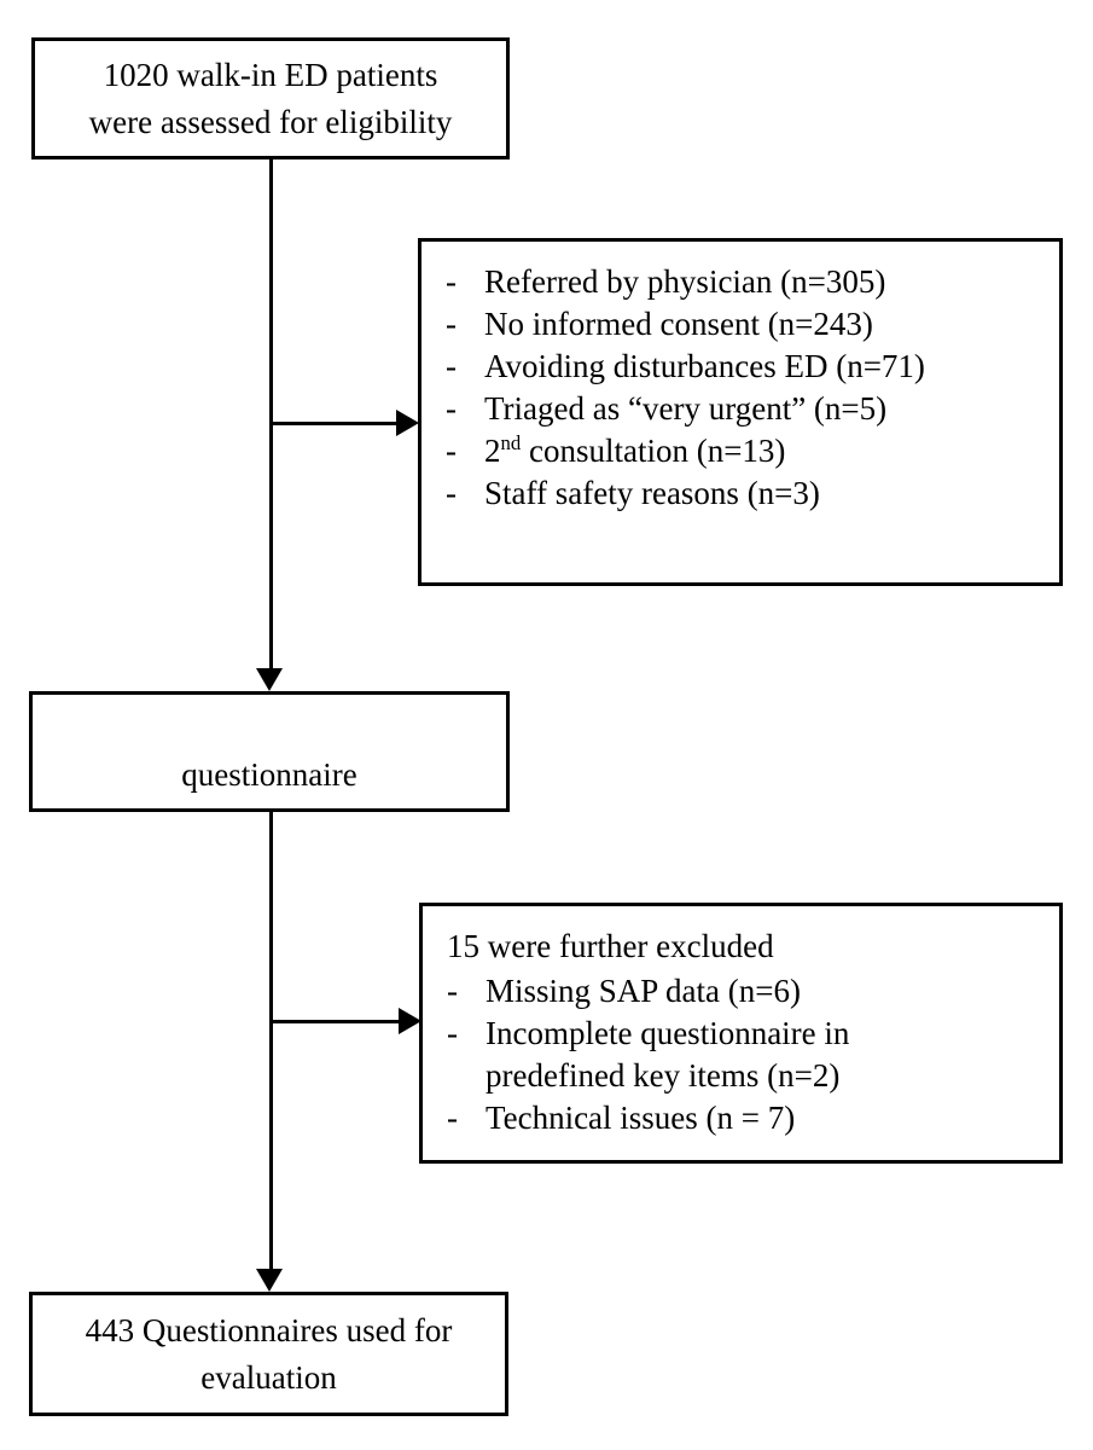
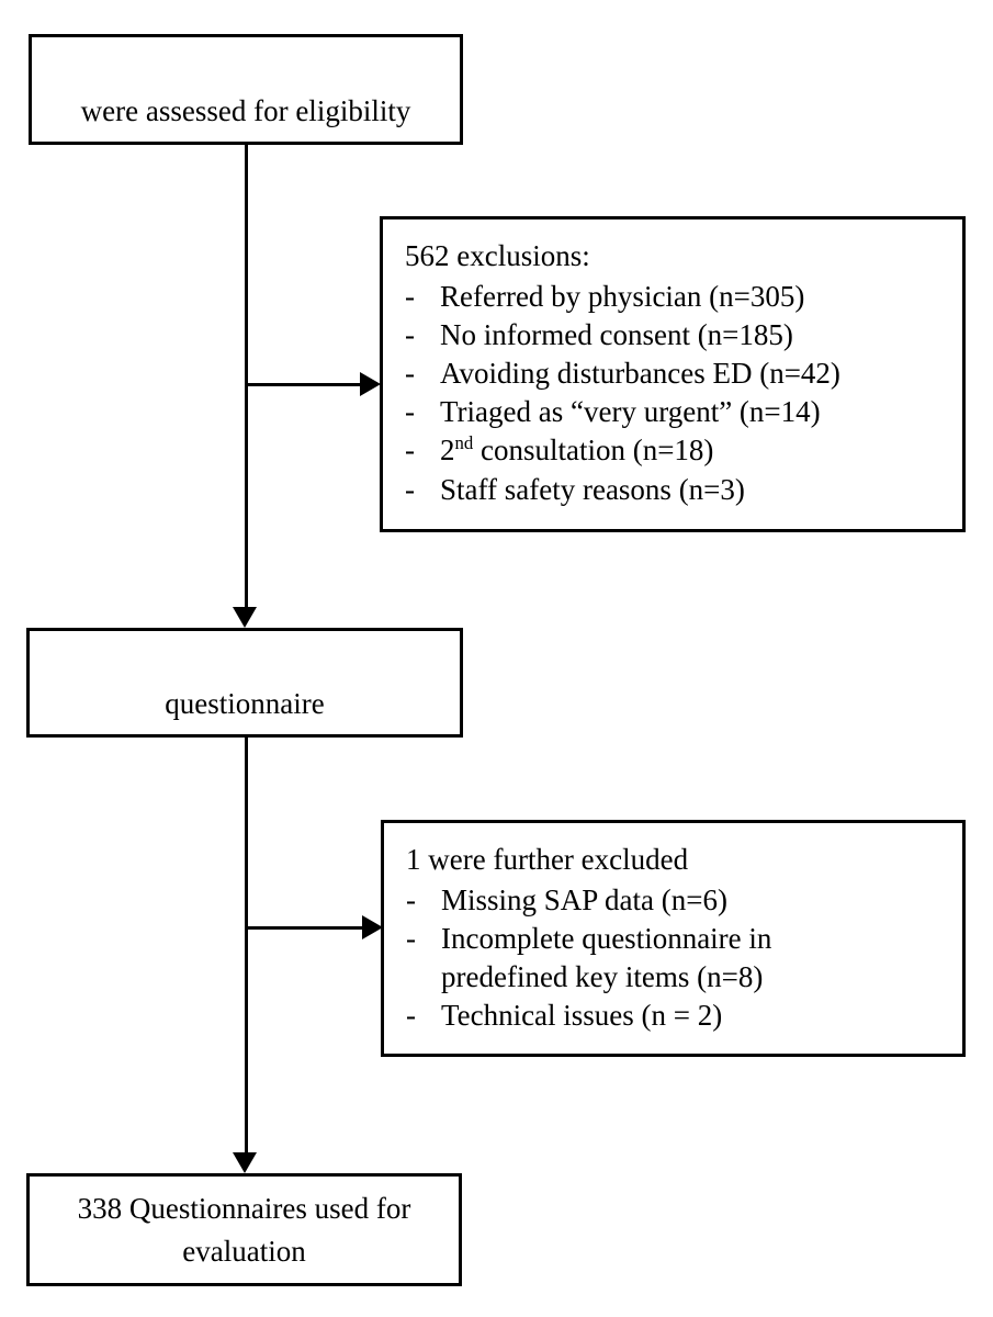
- 1020 walk-in ED patients
  were assessed for eligibility
+ 562 exclusions:
  -
  Referred by physician (n=305)
  -
- No informed consent (n=243)
+ No informed consent (n=185)
  -
- Avoiding disturbances ED (n=71)
+ Avoiding disturbances ED (n=42)
  -
- Triaged as “very urgent” (n=5)
+ Triaged as “very urgent” (n=14)
  -
- 2nd consultation (n=13)
+ 2nd consultation (n=18)
  -
  Staff safety reasons (n=3)
  questionnaire
- 15 were further excluded
+ 1 were further excluded
  -
  Missing SAP data (n=6)
  -
  Incomplete questionnaire in
- predefined key items (n=2)
+ predefined key items (n=8)
  -
- Technical issues (n = 7)
+ Technical issues (n = 2)
- 443 Questionnaires used for
+ 338 Questionnaires used for
  evaluation
